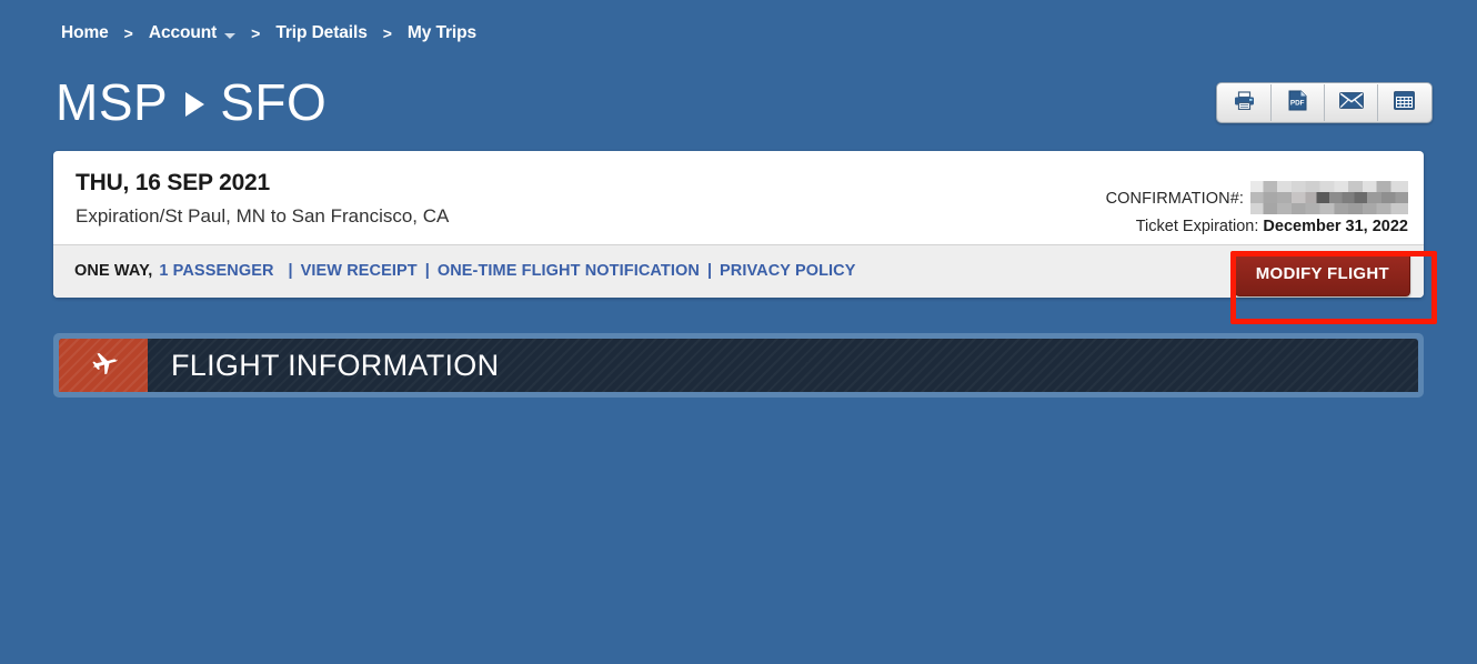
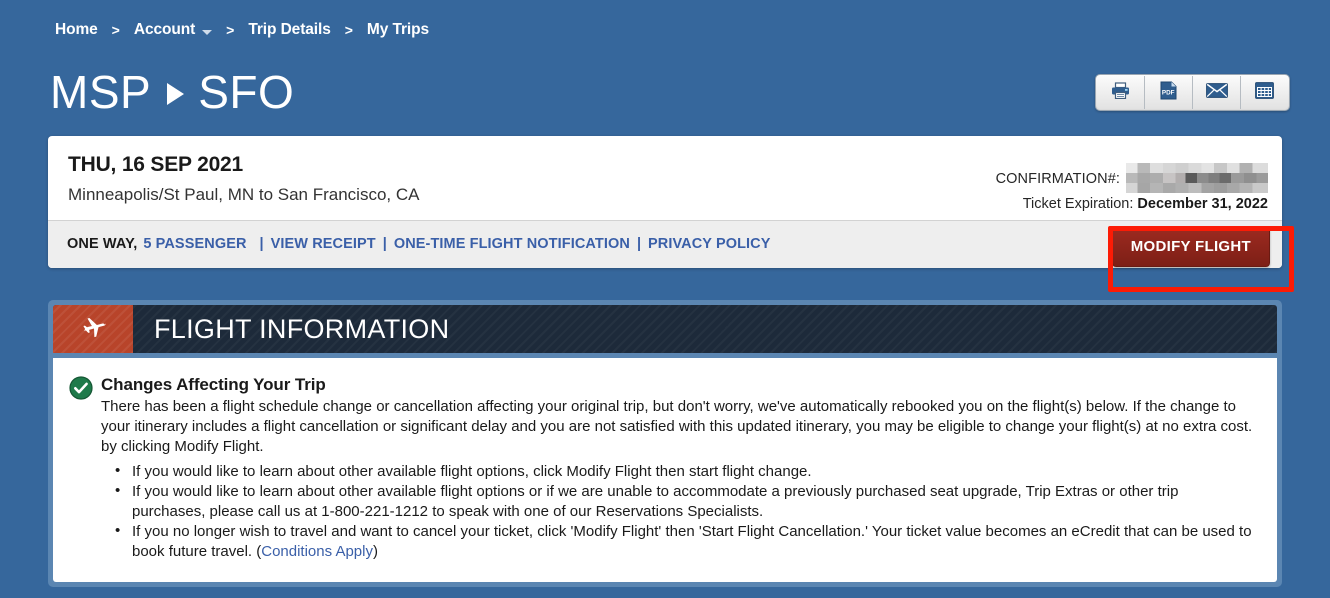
  Home
  >
  Account
  >
  Trip Details
  >
  My Trips
  MSP
  SFO
  THU, 16 SEP 2021
- Expiration/St Paul, MN to San Francisco, CA
+ Minneapolis/St Paul, MN to San Francisco, CA
  CONFIRMATION#:
  Ticket Expiration:
  December 31, 2022
  ONE WAY,
- 1 PASSENGER
+ 5 PASSENGER
  |
  VIEW RECEIPT
  |
  ONE-TIME FLIGHT NOTIFICATION
  |
  PRIVACY POLICY
  MODIFY FLIGHT
  FLIGHT INFORMATION
+ Changes Affecting Your Trip
+ There has been a flight schedule change or cancellation affecting your original trip, but don't worry, we've automatically rebooked you on the flight(s) below. If the change to your itinerary includes a flight cancellation or significant delay and you are not satisfied with this updated itinerary, you may be eligible to change your flight(s) at no extra cost. by clicking Modify Flight.
+ If you would like to learn about other available flight options, click Modify Flight then start flight change.
+ If you would like to learn about other available flight options or if we are unable to accommodate a previously purchased seat upgrade, Trip Extras or other trip purchases, please call us at 1-800-221-1212 to speak with one of our Reservations Specialists.
+ If you no longer wish to travel and want to cancel your ticket, click 'Modify Flight' then 'Start Flight Cancellation.' Your ticket value becomes an eCredit that can be used to book future travel. (Conditions Apply)
